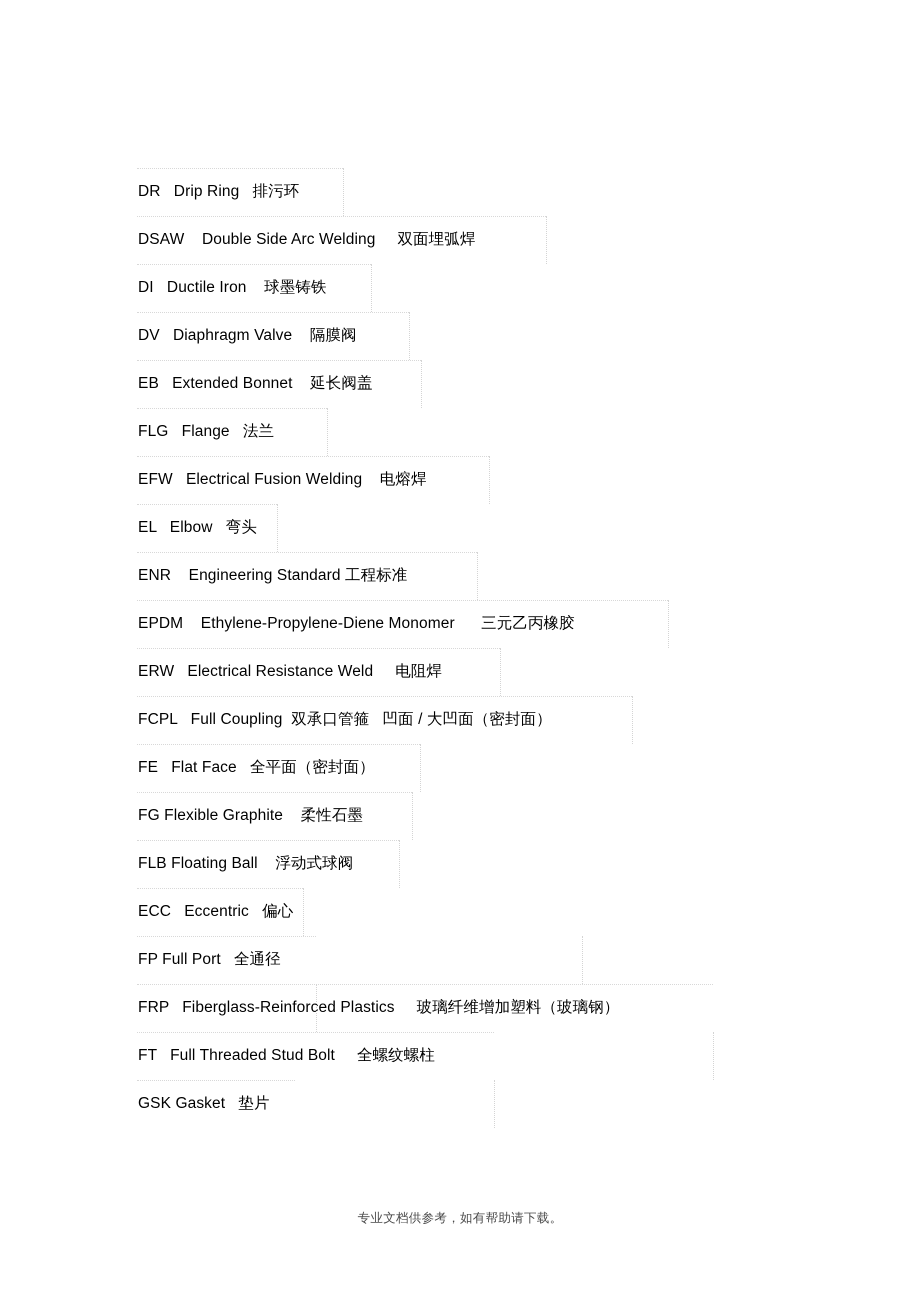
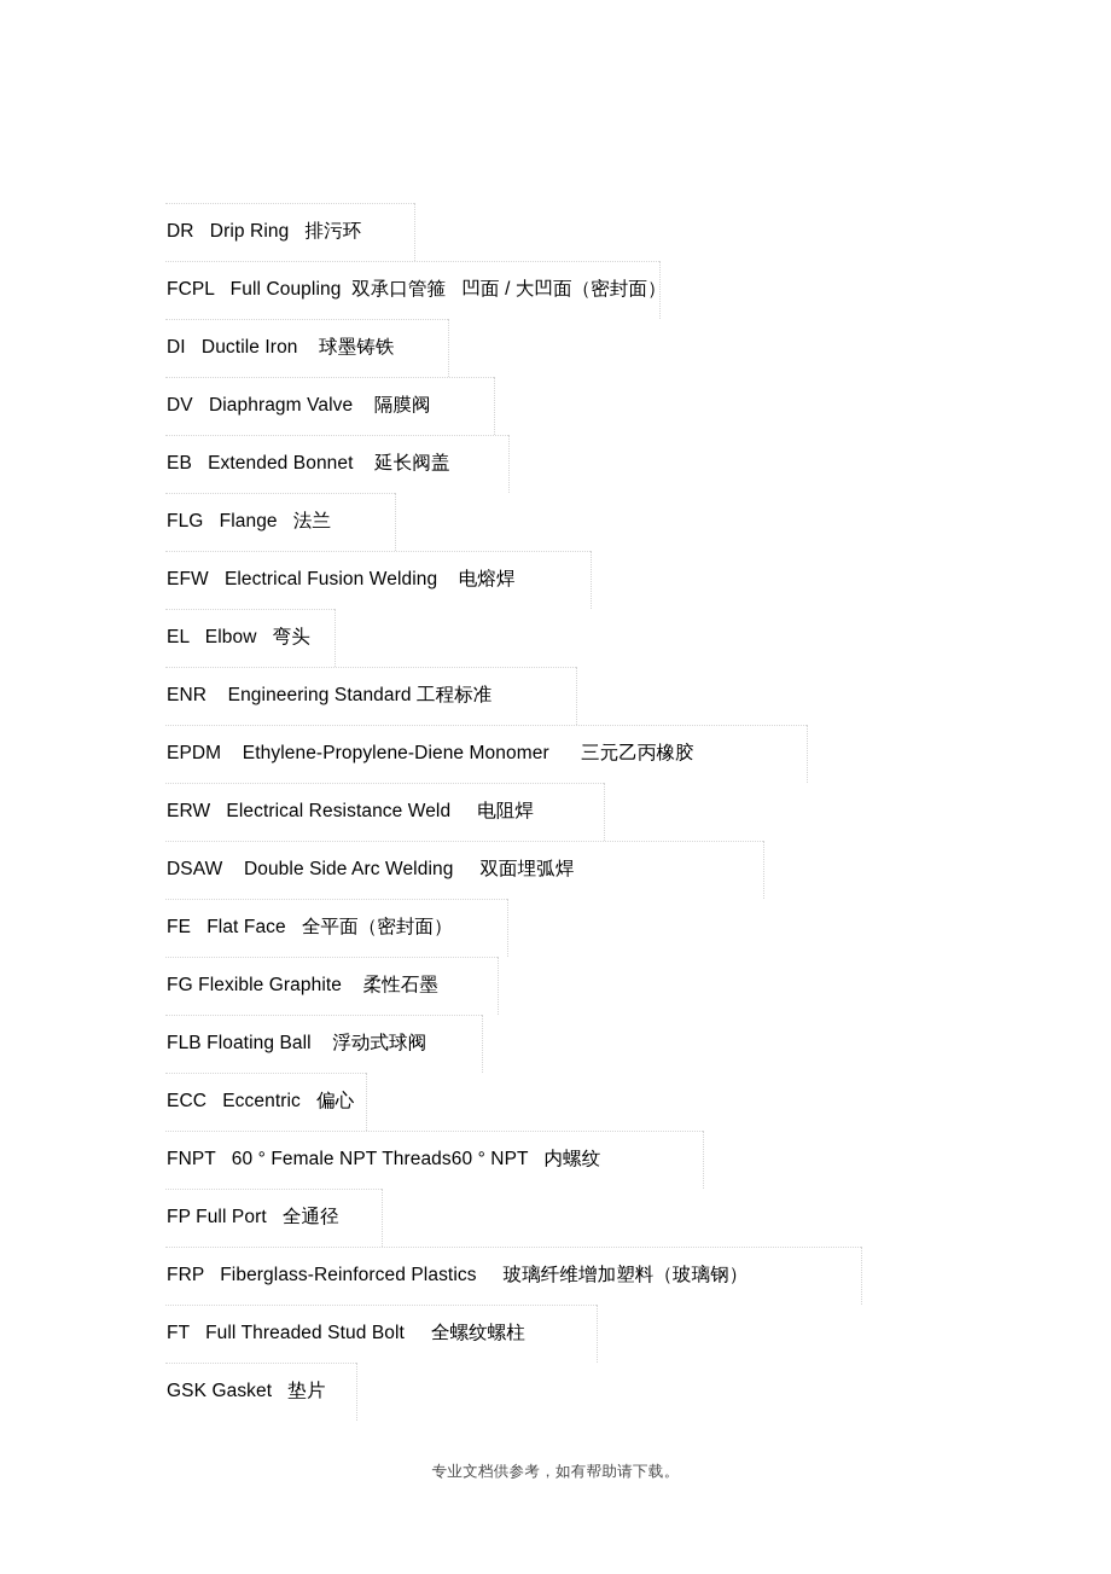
  DR Drip Ring 排污环
- DSAW Double Side Arc Welding 双面埋弧焊
+ FCPL Full Coupling 双承口管箍 凹面 / 大凹面（密封面）
  DI Ductile Iron 球墨铸铁
  DV Diaphragm Valve 隔膜阀
  EB Extended Bonnet 延长阀盖
  FLG Flange 法兰
  EFW Electrical Fusion Welding 电熔焊
  EL Elbow 弯头
  ENR Engineering Standard 工程标准
  EPDM Ethylene-Propylene-Diene Monomer 三元乙丙橡胶
  ERW Electrical Resistance Weld 电阻焊
- FCPL Full Coupling 双承口管箍 凹面 / 大凹面（密封面）
+ DSAW Double Side Arc Welding 双面埋弧焊
  FE Flat Face 全平面（密封面）
  FG Flexible Graphite 柔性石墨
  FLB Floating Ball 浮动式球阀
  ECC Eccentric 偏心
+ FNPT 60 ° Female NPT Threads60 ° NPT 内螺纹
  FP Full Port 全通径
  FRP Fiberglass-Reinforced Plastics 玻璃纤维增加塑料（玻璃钢）
  FT Full Threaded Stud Bolt 全螺纹螺柱
  GSK Gasket 垫片
  专业文档供参考，如有帮助请下载。
